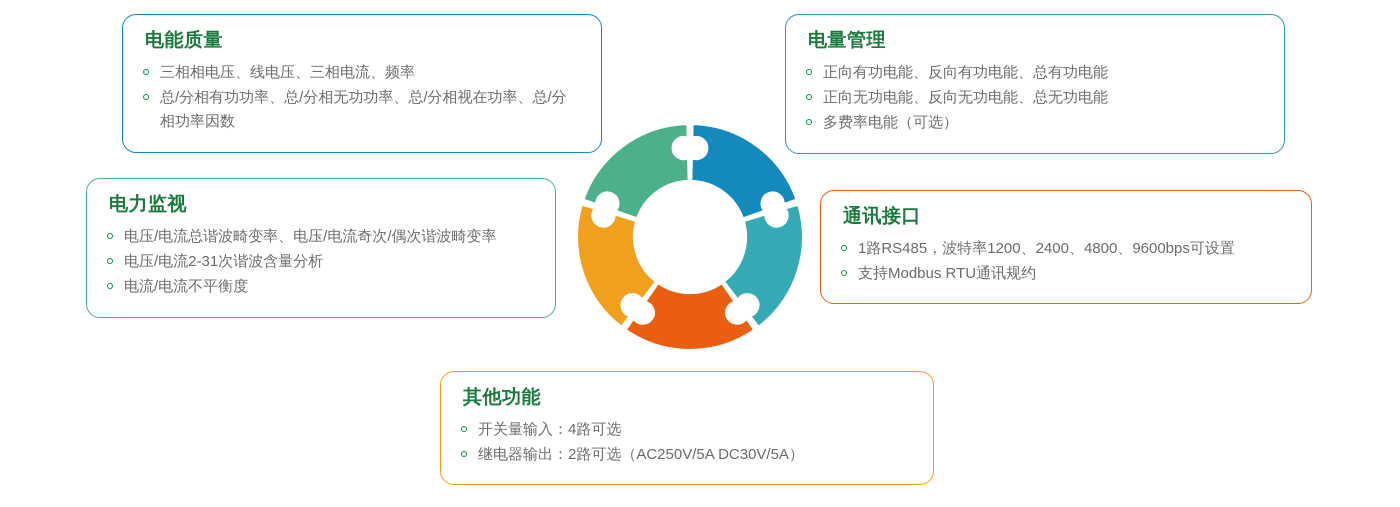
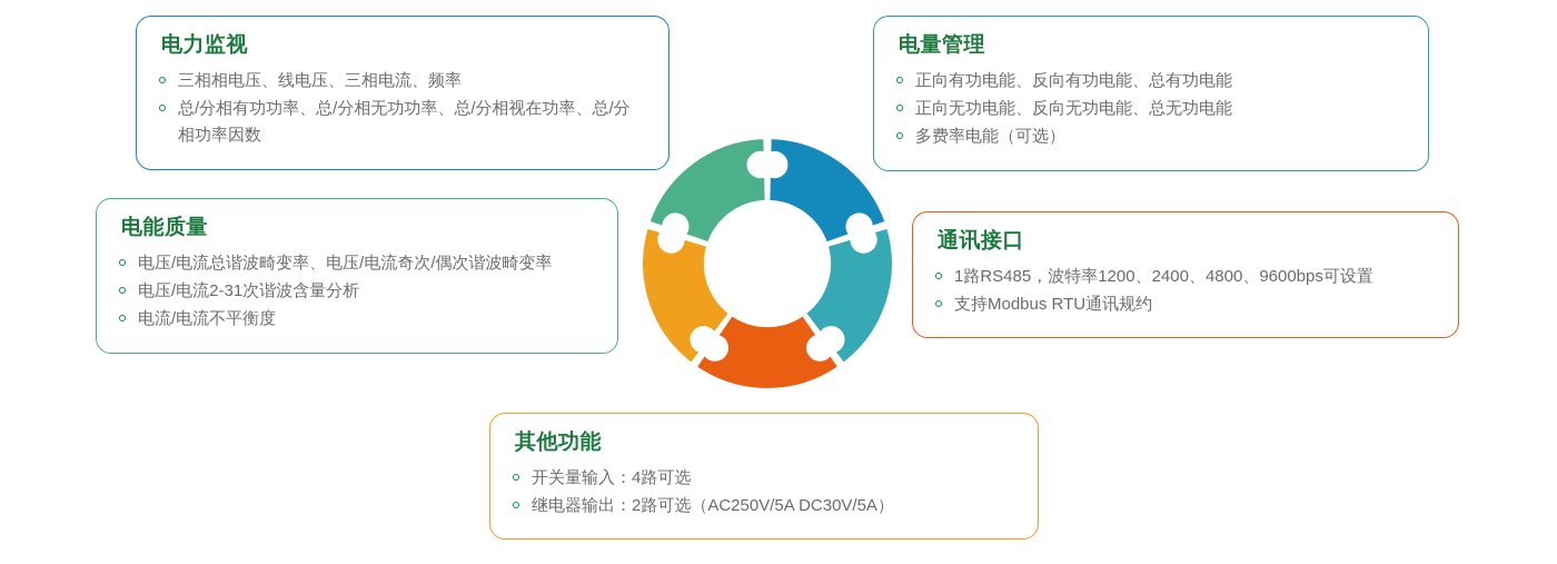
- 电能质量
+ 电力监视
  三相相电压、线电压、三相电流、频率
  总/分相有功功率、总/分相无功功率、总/分相视在功率、总/分相功率因数
  电量管理
  正向有功电能、反向有功电能、总有功电能
  正向无功电能、反向无功电能、总无功电能
  多费率电能（可选）
- 电力监视
+ 电能质量
  电压/电流总谐波畸变率、电压/电流奇次/偶次谐波畸变率
  电压/电流2-31次谐波含量分析
  电流/电流不平衡度
  通讯接口
  1路RS485，波特率1200、2400、4800、9600bps可设置
  支持Modbus RTU通讯规约
  其他功能
  开关量输入：4路可选
  继电器输出：2路可选（AC250V/5A DC30V/5A）
